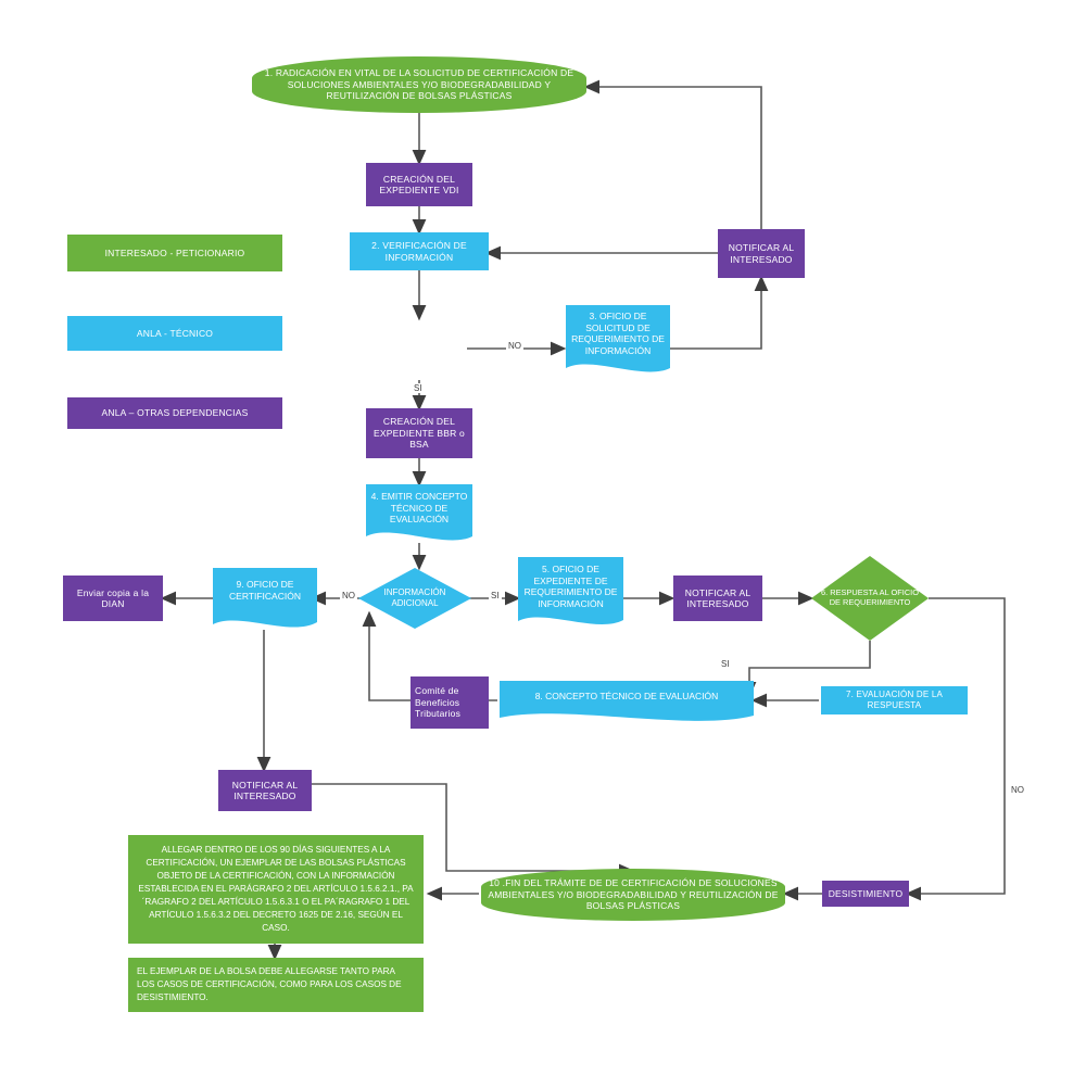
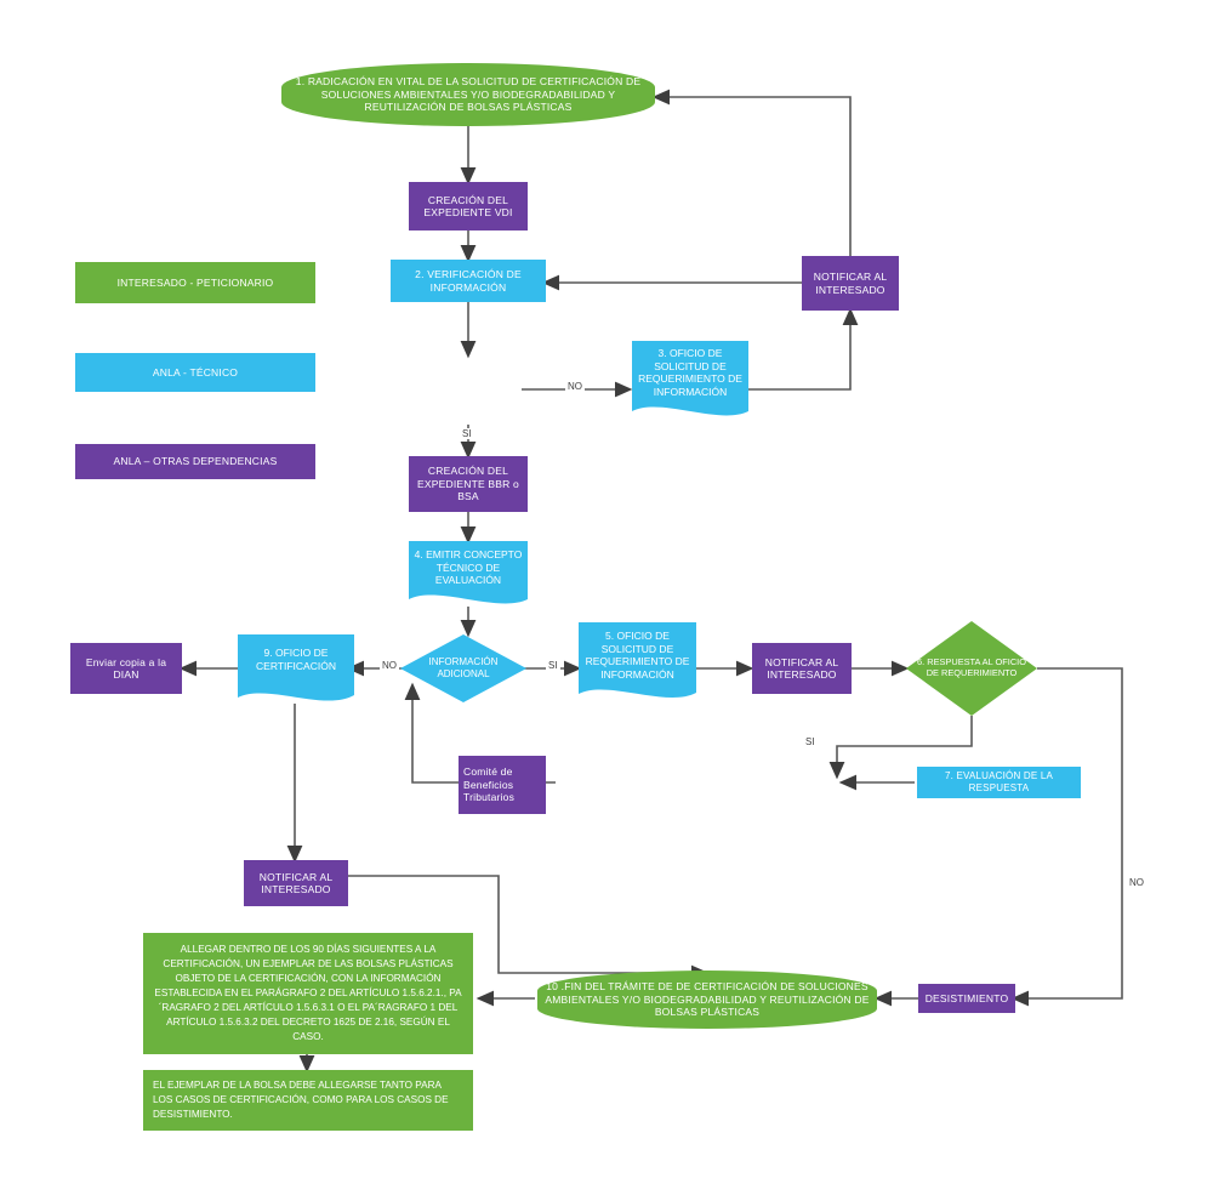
  INTERESADO - PETICIONARIO
  ANLA - TÉCNICO
  ANLA – OTRAS DEPENDENCIAS
  1. RADICACIÓN EN VITAL DE LA SOLICITUD DE CERTIFICACIÓN DE SOLUCIONES AMBIENTALES Y/O BIODEGRADABILIDAD Y REUTILIZACIÓN DE BOLSAS PLÁSTICAS
  CREACIÓN DEL EXPEDIENTE VDI
  2. VERIFICACIÓN DE INFORMACIÓN
  3. OFICIO DE SOLICITUD DE REQUERIMIENTO DE INFORMACIÓN
  NOTIFICAR AL INTERESADO
  CREACIÓN DEL EXPEDIENTE BBR o BSA
  4. EMITIR CONCEPTO TÉCNICO DE EVALUACIÓN
  INFORMACIÓN ADICIONAL
  9. OFICIO DE CERTIFICACIÓN
  Enviar copia a la DIAN
- 5. OFICIO DE EXPEDIENTE DE REQUERIMIENTO DE INFORMACIÓN
+ 5. OFICIO DE SOLICITUD DE REQUERIMIENTO DE INFORMACIÓN
  NOTIFICAR AL INTERESADO
  6. RESPUESTA AL OFICIO DE REQUERIMIENTO
  7. EVALUACIÓN DE LA RESPUESTA
- 8. CONCEPTO TÉCNICO DE EVALUACIÓN
  Comité de Beneficios Tributarios
  NOTIFICAR AL INTERESADO
  ALLEGAR DENTRO DE LOS 90 DÍAS SIGUIENTES A LA CERTIFICACIÓN, UN EJEMPLAR DE LAS BOLSAS PLÁSTICAS OBJETO DE LA CERTIFICACIÓN, CON LA INFORMACIÓN ESTABLECIDA EN EL PARÁGRAFO 2 DEL ARTÍCULO 1.5.6.2.1., PA´RAGRAFO 2 DEL ARTÍCULO 1.5.6.3.1 O EL PA´RAGRAFO 1 DEL ARTÍCULO 1.5.6.3.2 DEL DECRETO 1625 DE 2.16, SEGÚN EL CASO.
  EL EJEMPLAR DE LA BOLSA DEBE ALLEGARSE TANTO PARA LOS CASOS DE CERTIFICACIÓN, COMO PARA LOS CASOS DE DESISTIMIENTO.
  10 .FIN DEL TRÁMITE DE DE CERTIFICACIÓN DE SOLUCIONES AMBIENTALES Y/O BIODEGRADABILIDAD Y REUTILIZACIÓN DE BOLSAS PLÁSTICAS
  DESISTIMIENTO
  NO
  SI
  NO
  SI
  SI
  NO
